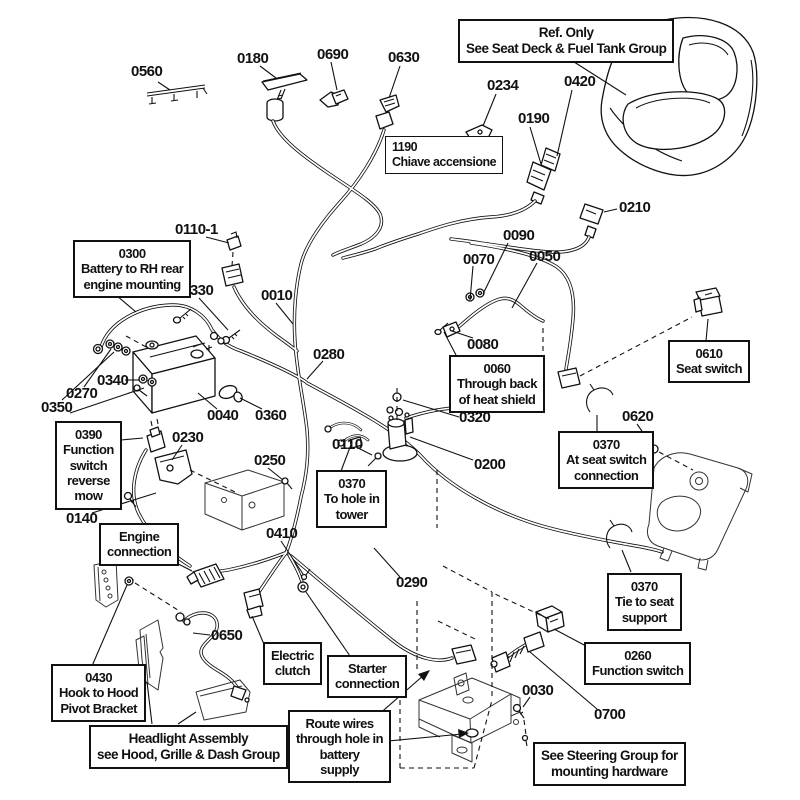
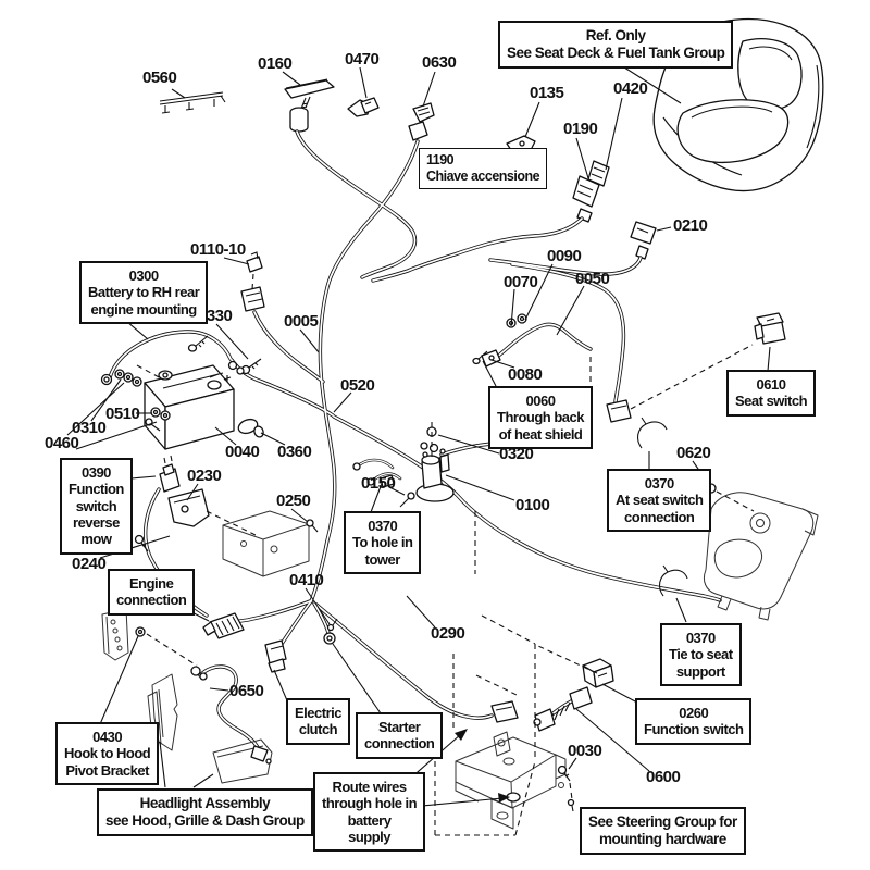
  0560
- 0180
+ 0160
- 0690
+ 0470
  0630
- 0234
+ 0135
  0420
  0190
  0210
- 0110-1
+ 0110-10
  330
- 0010
+ 0005
- 0280
+ 0520
- 0340
+ 0510
- 0270
+ 0310
- 0350
+ 0460
  0040
  0360
  0230
  0250
- 0140
+ 0240
  0410
- 0110
+ 0150
  0090
  0070
  0050
  0080
  0320
- 0200
+ 0100
  0620
  0290
  0650
  0030
- 0700
+ 0600
  Ref. Only
  See Seat Deck & Fuel Tank Group
  1190
  Chiave accensione
  0300
  Battery to RH rear
  engine mounting
  0390
  Function
  switch
  reverse
  mow
  0060
  Through back
  of heat shield
  0610
  Seat switch
  0370
  To hole in
  tower
  0370
  At seat switch
  connection
  0370
  Tie to seat
  support
  Engine
  connection
  Electric
  clutch
  Starter
  connection
  0430
  Hook to Hood
  Pivot Bracket
  Headlight Assembly
  see Hood, Grille & Dash Group
  Route wires
  through hole in
  battery
  supply
  0260
  Function switch
  See Steering Group for
  mounting hardware
